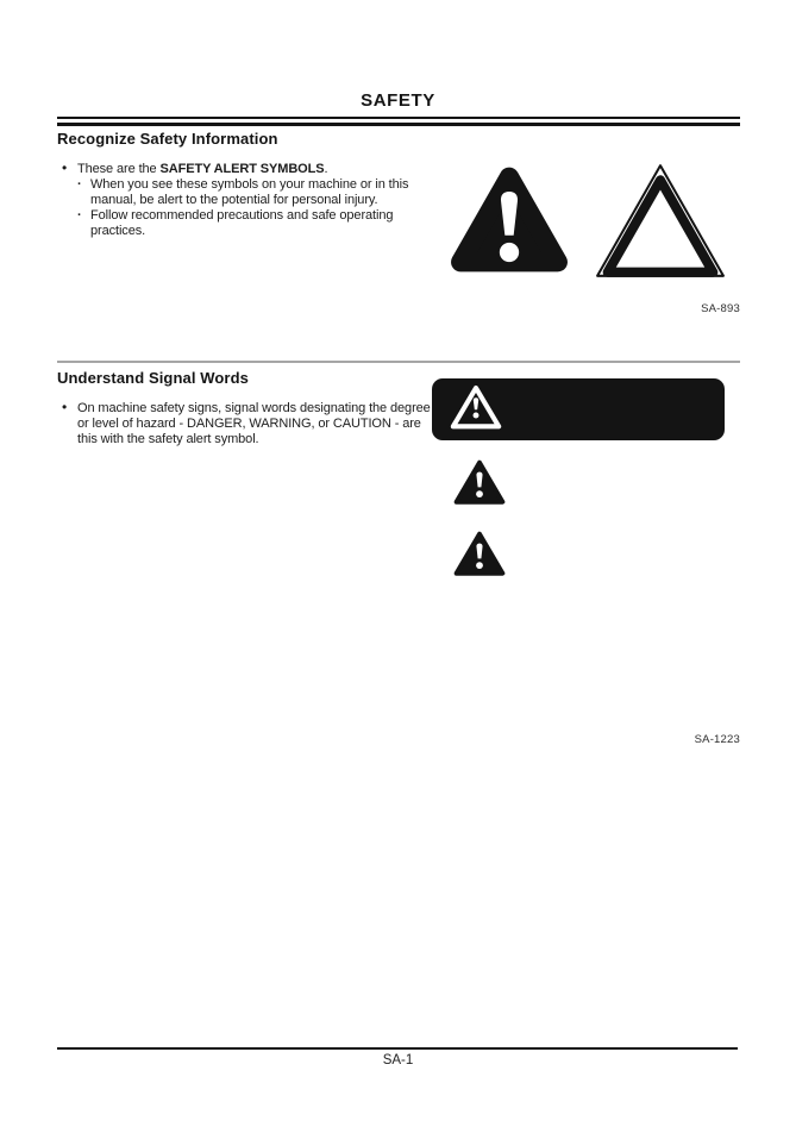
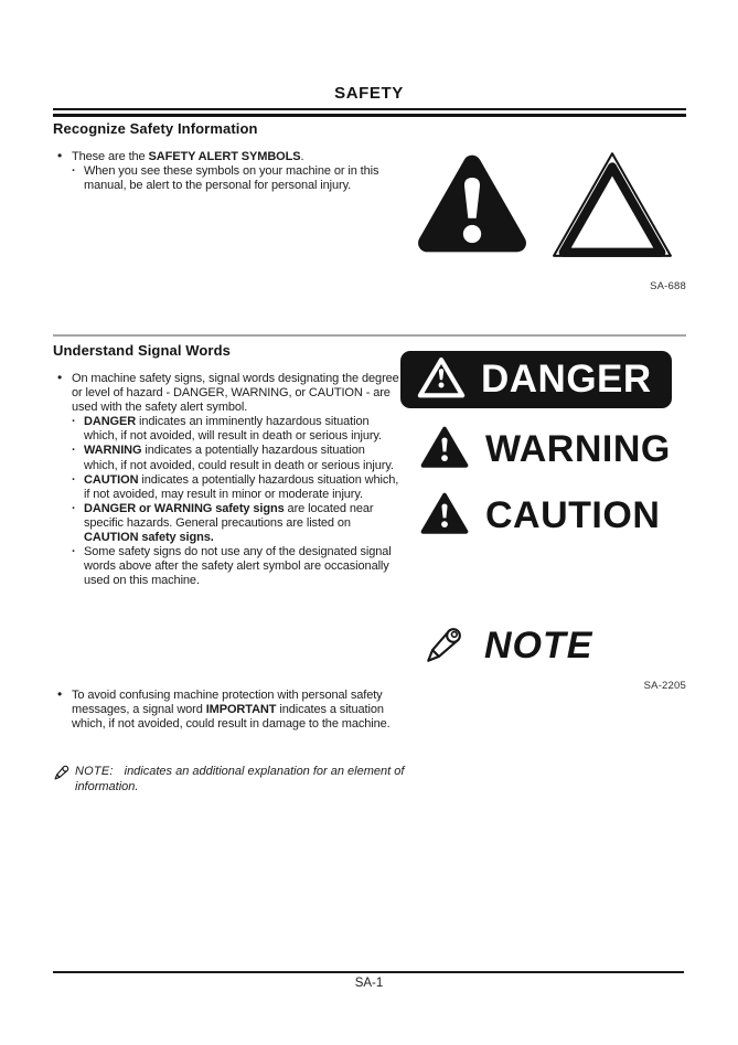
  SAFETY
  Recognize Safety Information
  These are the SAFETY ALERT SYMBOLS.
- When you see these symbols on your machine or in this manual, be alert to the potential for personal injury.
+ When you see these symbols on your machine or in this manual, be alert to the personal for personal injury.
- Follow recommended precautions and safe operating practices.
- SA-893
+ SA-688
  Understand Signal Words
- On machine safety signs, signal words designating the degree or level of hazard - DANGER, WARNING, or CAUTION - are this with the safety alert symbol.
+ On machine safety signs, signal words designating the degree or level of hazard - DANGER, WARNING, or CAUTION - are used with the safety alert symbol.
+ DANGER indicates an imminently hazardous situation which, if not avoided, will result in death or serious injury.
+ WARNING indicates a potentially hazardous situation which, if not avoided, could result in death or serious injury.
+ CAUTION indicates a potentially hazardous situation which, if not avoided, may result in minor or moderate injury.
+ DANGER or WARNING safety signs are located near specific hazards. General precautions are listed on CAUTION safety signs.
+ Some safety signs do not use any of the designated signal words above after the safety alert symbol are occasionally used on this machine.
+ DANGER
+ WARNING
+ CAUTION
+ NOTE
- SA-1223
+ SA-2205
+ To avoid confusing machine protection with personal safety messages, a signal word IMPORTANT indicates a situation which, if not avoided, could result in damage to the machine.
+ NOTE: indicates an additional explanation for an element of information.
  SA-1
